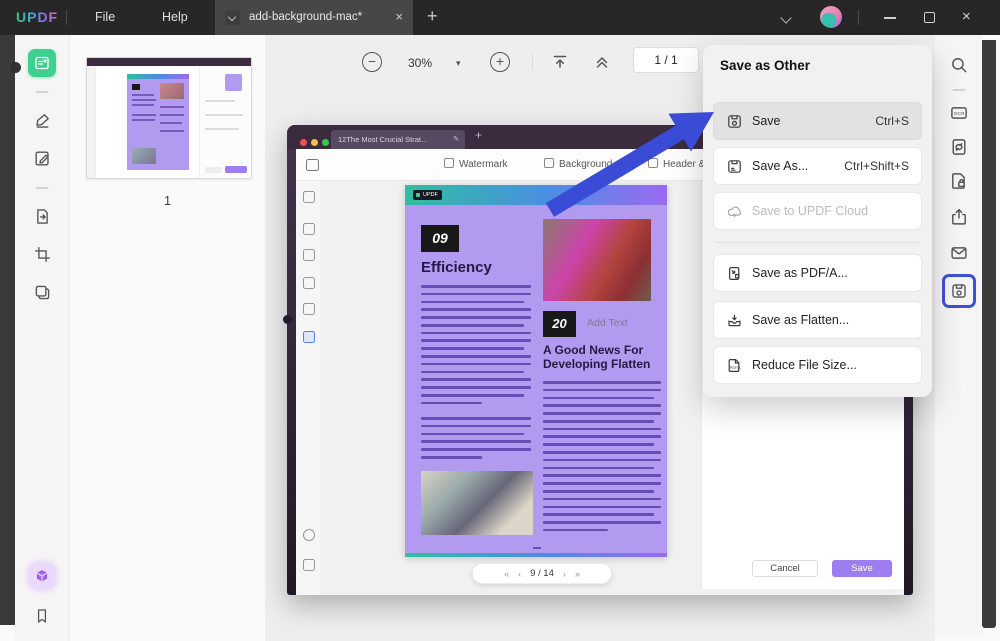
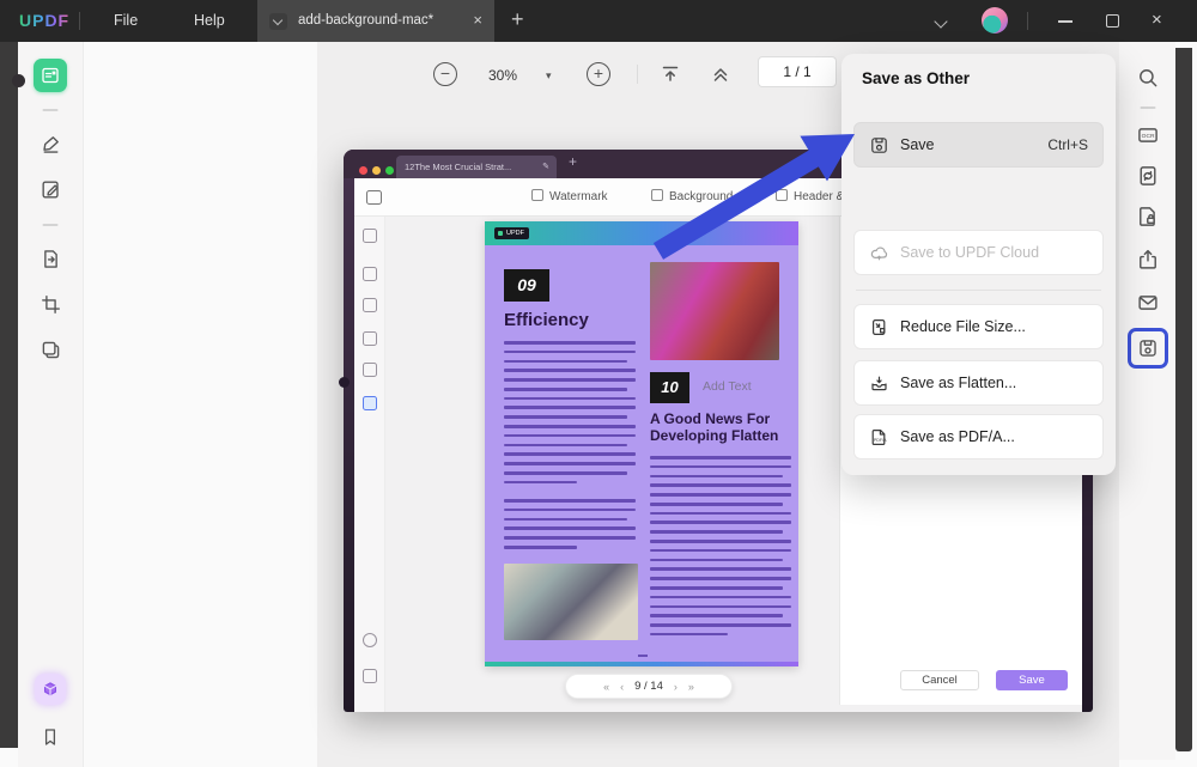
  UPDF
  File
  Help
  add-background-mac*
  ×
  +
  ×
- 1
  −
  30%
  ▾
  +
  1 / 1
  12The Most Crucial Strat...
  +
  Watermark
  Background
  Header &
  09
  Efficiency
- 20
+ 10
  Add Text
  A Good News For Developing Flatten
  «
  ‹
  9 / 14
  ›
  »
  Cancel
  Save
  Save as Other
  Save
  Ctrl+S
- Save As...
- Ctrl+Shift+S
  Save to UPDF Cloud
- Save as PDF/A...
+ Reduce File Size...
  Save as Flatten...
- Reduce File Size...
+ Save as PDF/A...
